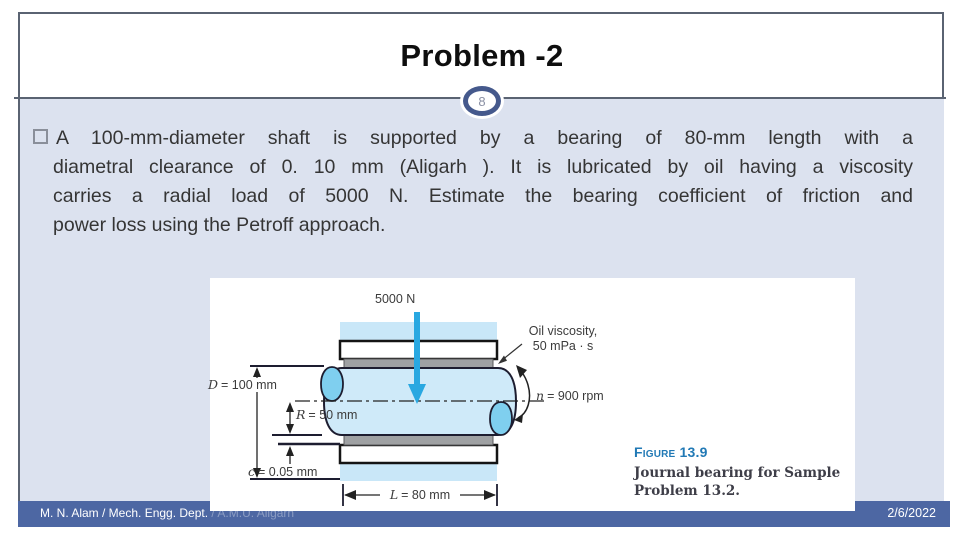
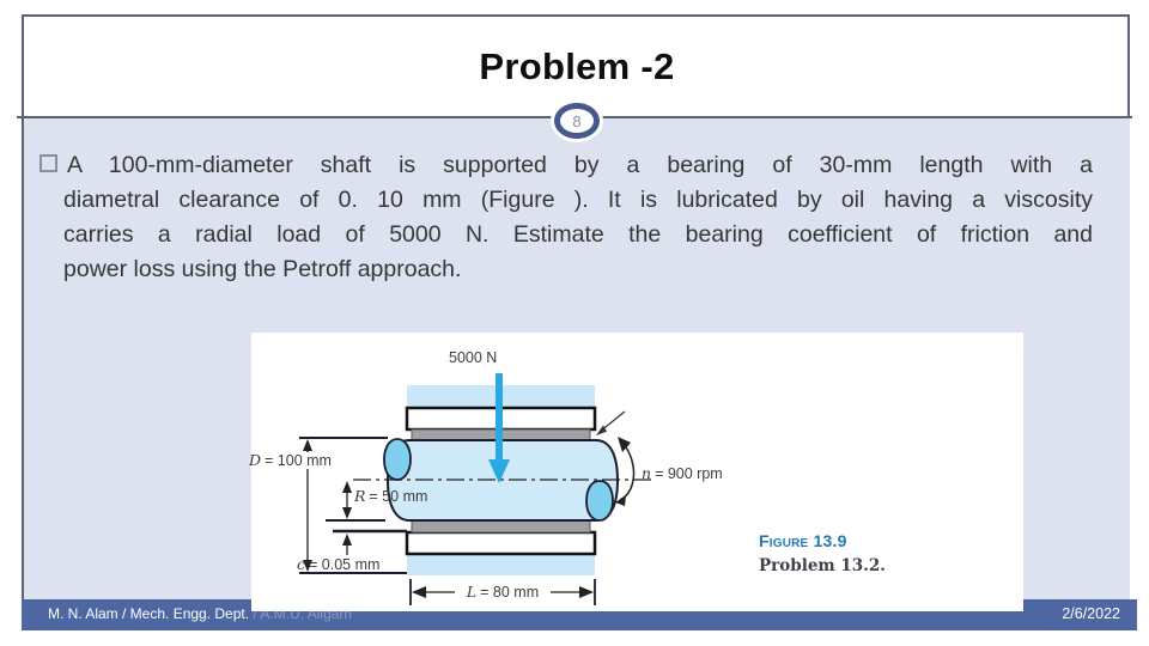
  Problem -2
  8
- A 100-mm-diameter shaft is supported by a bearing of 80-mm length with a
+ A 100-mm-diameter shaft is supported by a bearing of 30-mm length with a
- diametral clearance of 0. 10 mm (Aligarh ). It is lubricated by oil having a viscosity
+ diametral clearance of 0. 10 mm (Figure ). It is lubricated by oil having a viscosity
  carries a radial load of 5000 N. Estimate the bearing coefficient of friction and
  power loss using the Petroff approach.
  5000 N
  D = 100 mm
  R = 50 mm
  c = 0.05 mm
  L = 80 mm
- Oil viscosity,
- 50 mPa · s
  n = 900 rpm
  Figure 13.9
- Journal bearing for Sample
  Problem 13.2.
  M. N. Alam / Mech. Engg. Dept. / A.M.U. Aligarh
  2/6/2022
